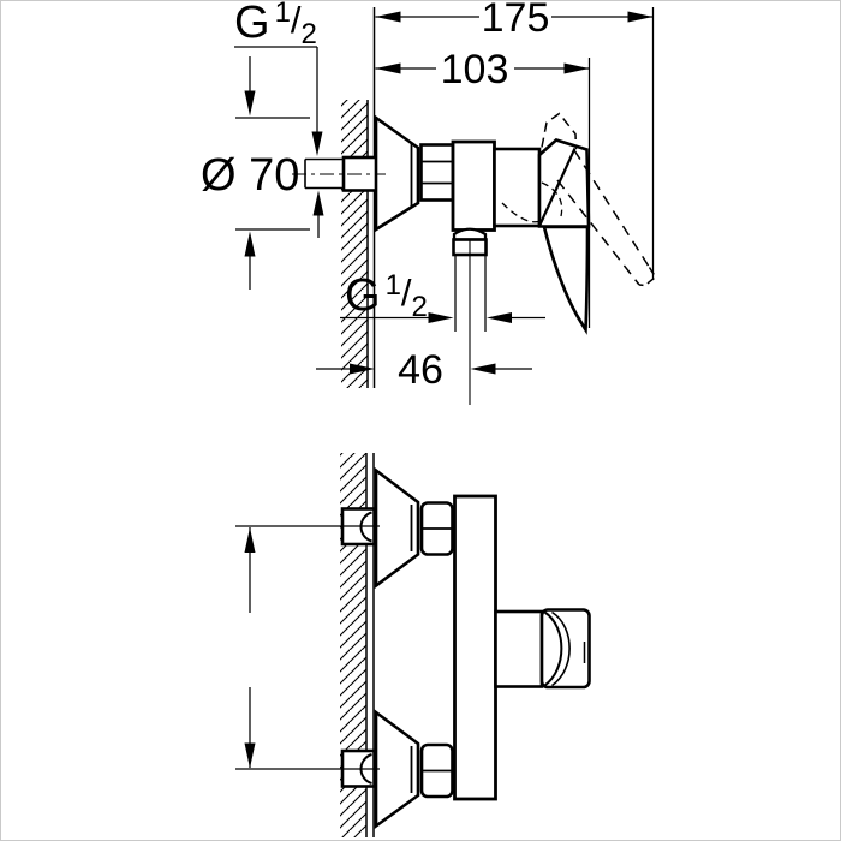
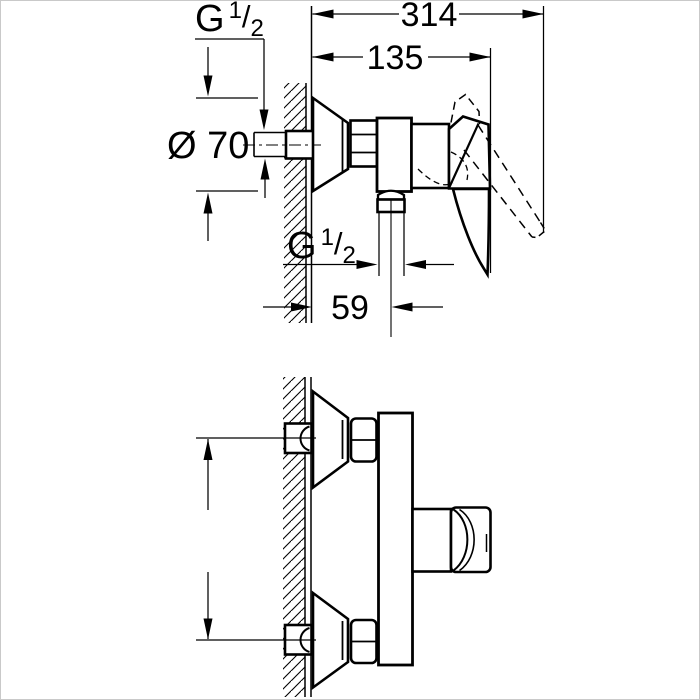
- 175
+ 314
- 103
+ 135
  G 1/2
  Ø 70
  G 1/2
- 46
+ 59
